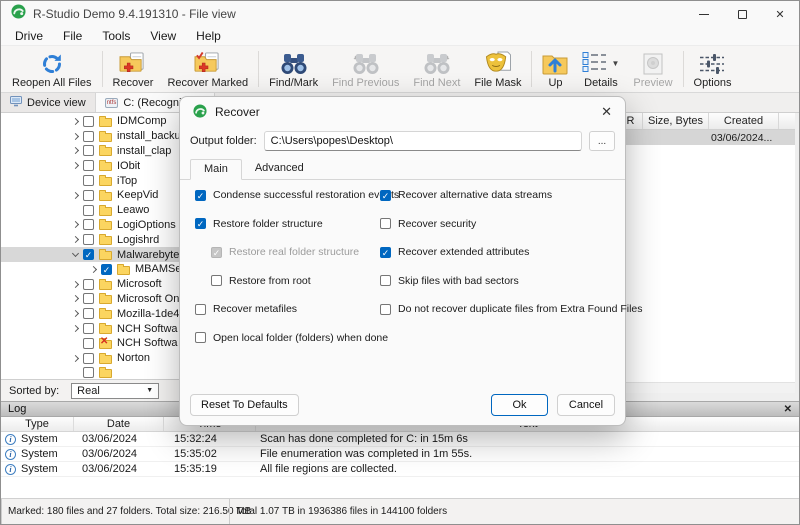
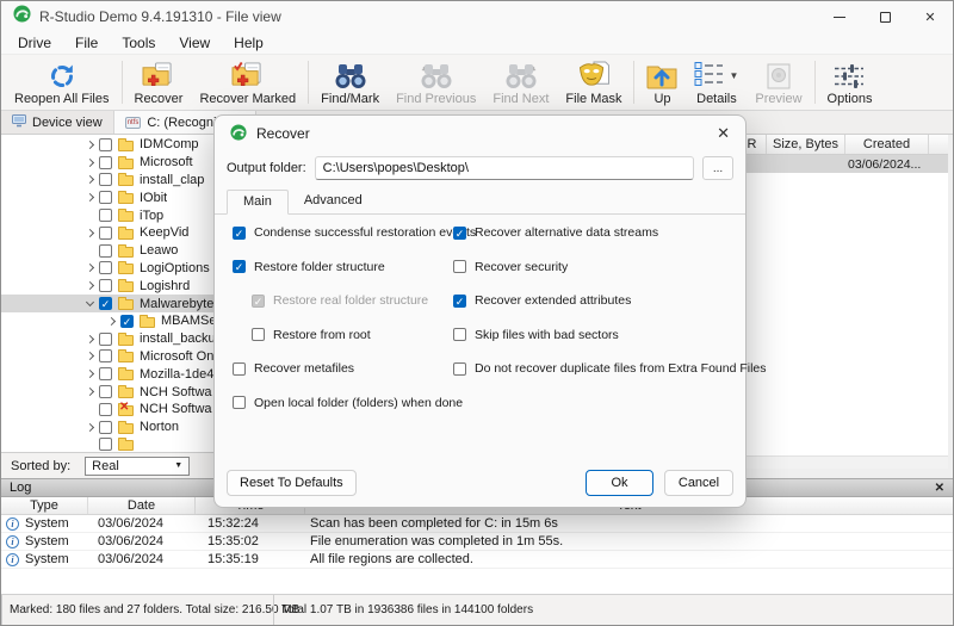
  R-Studio Demo 9.4.191310 - File view
  ✕
  Drive
  File
  Tools
  View
  Help
  Reopen All Files
  Recover
  Recover Marked
  Find/Mark
  Find Previous
  Find Next
  File Mask
  Up
  ▼
  Details
  Preview
  Options
  Device view
  IDMComp
- install_backu
+ Microsoft
  install_clap
  IObit
  iTop
  KeepVid
  Leawo
  LogiOptions
  Logishrd
  Malwarebyte
  MBAMS
- Microsoft
+ install_backu
  Microsoft On
  Mozilla-1de4
  NCH Softwa
  NCH Softwa
  Norton
  Sorted by:
  Real
  R
  Size, Bytes
  Created
  03/06/2024...
  Log
  ✕
  Type
  Date
  i
  System
  03/06/2024
  15:32:24
- Scan has done completed for C: in 15m 6s
+ Scan has been completed for C: in 15m 6s
  i
  System
  03/06/2024
  15:35:02
  File enumeration was completed in 1m 55s.
  i
  System
  03/06/2024
  15:35:19
  All file regions are collected.
  Marked: 180 files and 27 folders. Total size: 216.5
  Total 1.07 TB in 1936386 files in 144100 folders
  Recover
  ✕
  Output folder:
  C:\Users\popes\Desktop\
  ...
  Main
  Advanced
  Condense successful restoration evts
  Restore folder structure
  Restore real folder structure
  Restore from root
  Recover metafiles
  Open local folder (folders) when done
  Recover alternative data streams
  Recover security
  Recover extended attributes
  Skip files with bad sectors
  Do not recover duplicate files from Extra Found Files
  Reset To Defaults
  Ok
  Cancel
